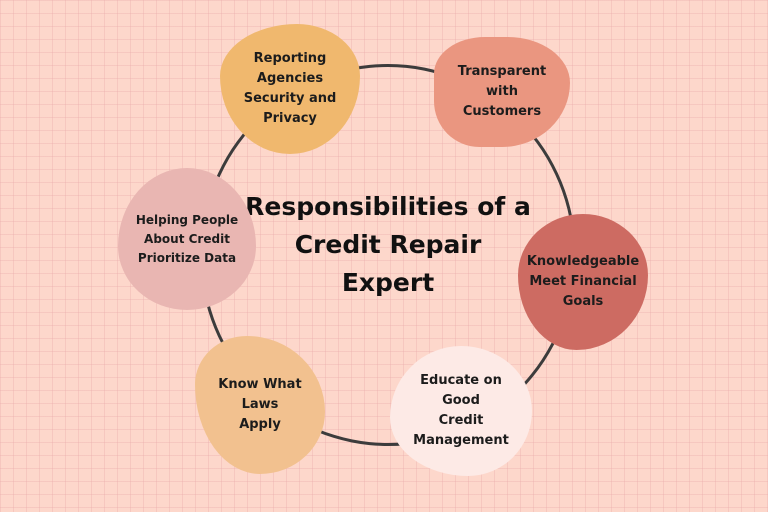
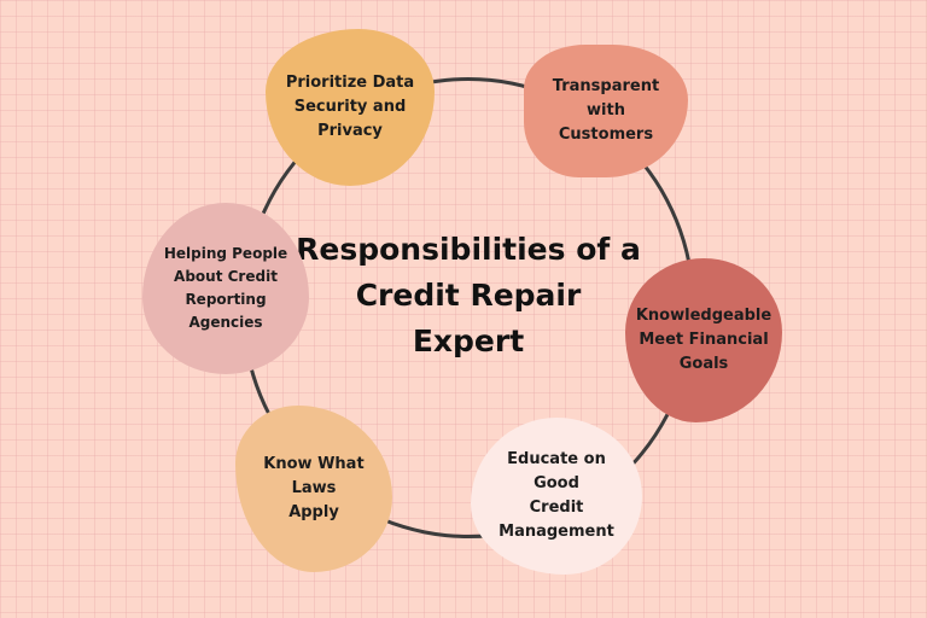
  Responsibilities of a
  Credit Repair
  Expert
- Reporting Agencies
+ Prioritize Data
  Security and
  Privacy
  Transparent with
  Customers
  Knowledgeable
  Meet Financial
  Goals
  Educate on Good
  Credit
  Management
  Know What Laws
  Apply
  Helping People
  About Credit
- Prioritize Data
+ Reporting Agencies
